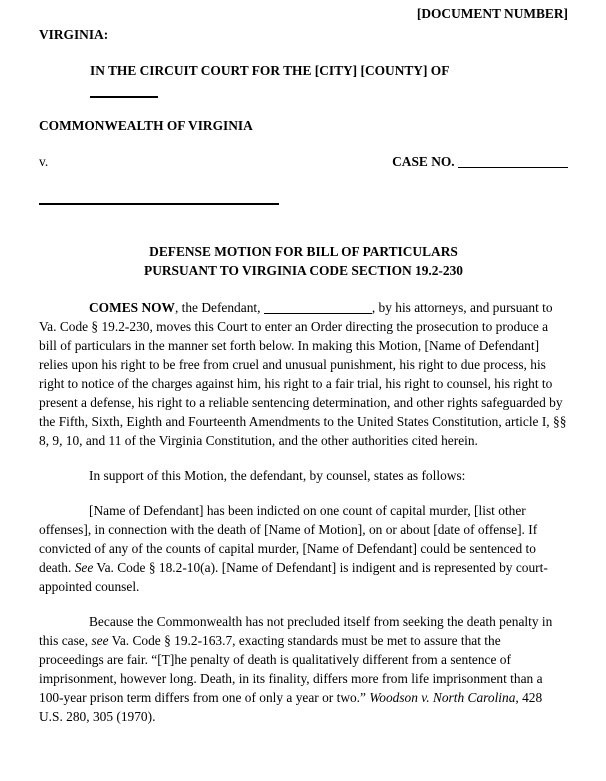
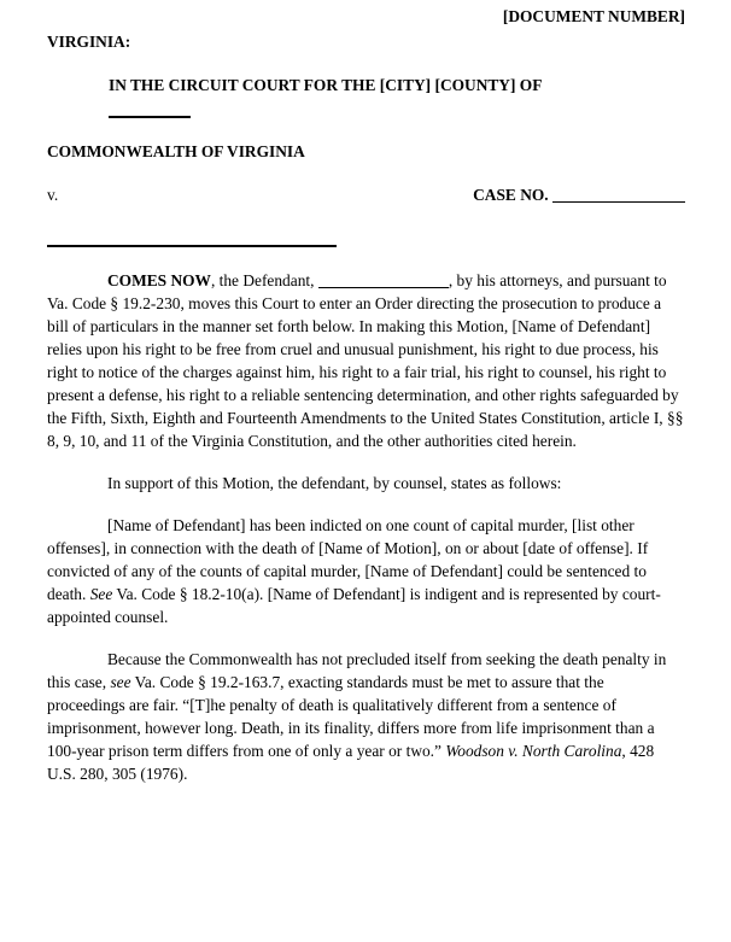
  [DOCUMENT NUMBER]
  VIRGINIA:
  IN THE CIRCUIT COURT FOR THE [CITY] [COUNTY] OF
  COMMONWEALTH OF VIRGINIA
  v.
  CASE NO.
- DEFENSE MOTION FOR BILL OF PARTICULARS
- PURSUANT TO VIRGINIA CODE SECTION 19.2-230
  COMES NOW, the Defendant, , by his attorneys, and pursuant to Va. Code § 19.2-230, moves this Court to enter an Order directing the prosecution to produce a bill of particulars in the manner set forth below. In making this Motion, [Name of Defendant] relies upon his right to be free from cruel and unusual punishment, his right to due process, his right to notice of the charges against him, his right to a fair trial, his right to counsel, his right to present a defense, his right to a reliable sentencing determination, and other rights safeguarded by the Fifth, Sixth, Eighth and Fourteenth Amendments to the United States Constitution, article I, §§ 8, 9, 10, and 11 of the Virginia Constitution, and the other authorities cited herein.
  In support of this Motion, the defendant, by counsel, states as follows:
  [Name of Defendant] has been indicted on one count of capital murder, [list other offenses], in connection with the death of [Name of Motion], on or about [date of offense]. If convicted of any of the counts of capital murder, [Name of Defendant] could be sentenced to death. See Va. Code § 18.2-10(a). [Name of Defendant] is indigent and is represented by court-appointed counsel.
- Because the Commonwealth has not precluded itself from seeking the death penalty in this case, see Va. Code § 19.2-163.7, exacting standards must be met to assure that the proceedings are fair. “[T]he penalty of death is qualitatively different from a sentence of imprisonment, however long. Death, in its finality, differs more from life imprisonment than a 100-year prison term differs from one of only a year or two.” Woodson v. North Carolina, 428 U.S. 280, 305 (1970).
+ Because the Commonwealth has not precluded itself from seeking the death penalty in this case, see Va. Code § 19.2-163.7, exacting standards must be met to assure that the proceedings are fair. “[T]he penalty of death is qualitatively different from a sentence of imprisonment, however long. Death, in its finality, differs more from life imprisonment than a 100-year prison term differs from one of only a year or two.” Woodson v. North Carolina, 428 U.S. 280, 305 (1976).
